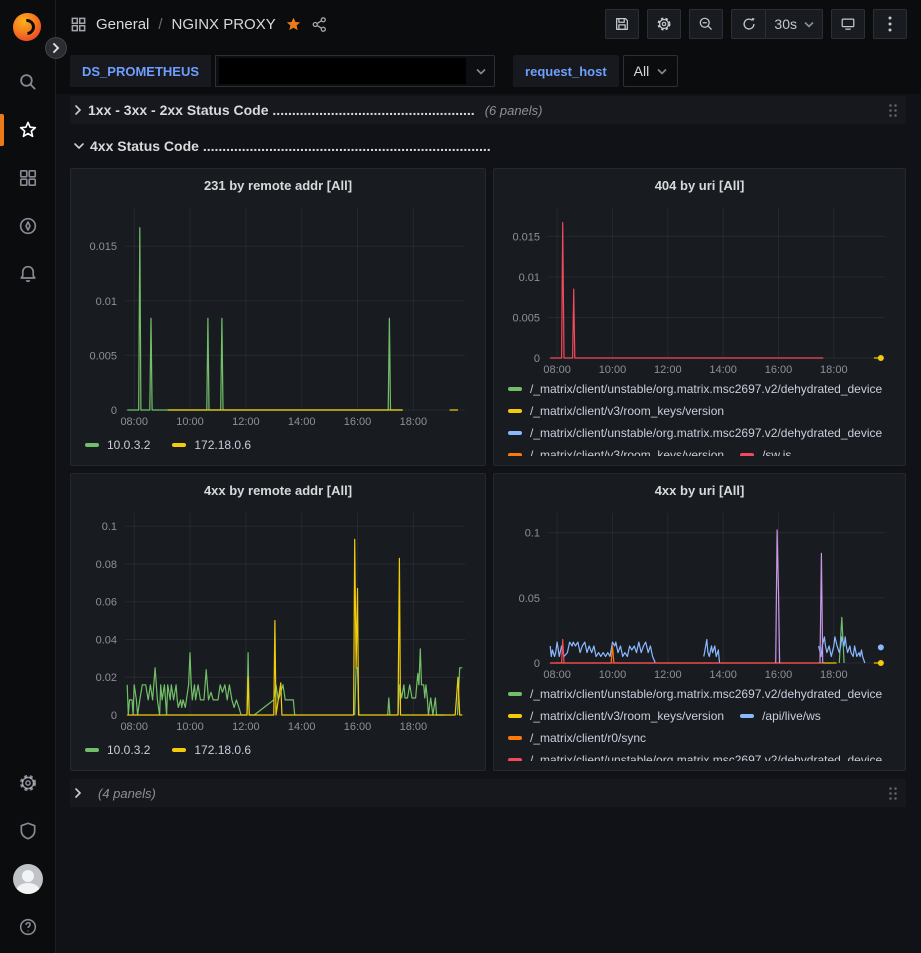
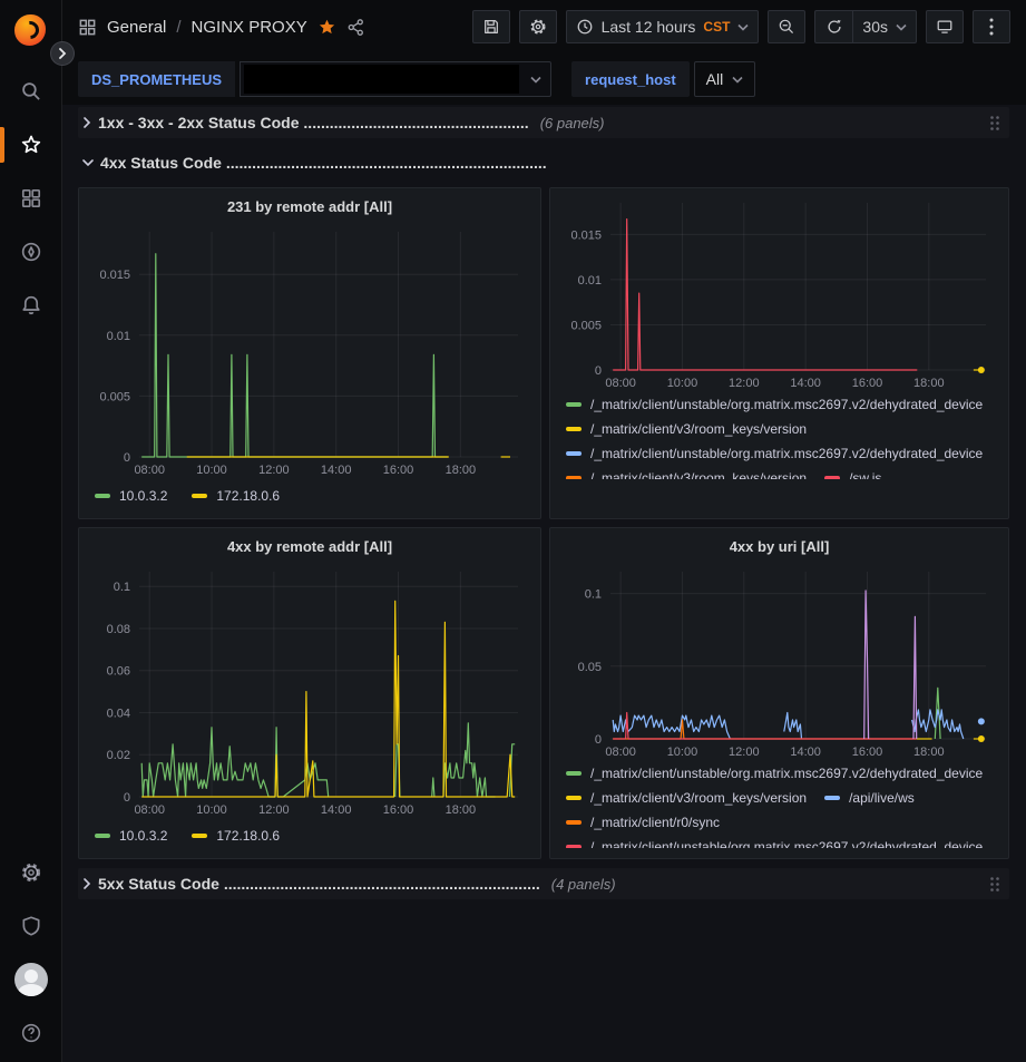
  General
  /
  NGINX PROXY
+ Last 12 hours
+ CST
  30s
  DS_PROMETHEUS
  request_host
  All
  1xx - 3xx - 2xx Status Code ....................................................
  (6 panels)
  4xx Status Code ..........................................................................
  231 by remote addr [All]
  08:00
  10:00
  12:00
  14:00
  16:00
  18:00
  0
  0.005
  0.01
  0.015
  10.0.3.2
  172.18.0.6
- 404 by uri [All]
  08:00
  10:00
  12:00
  14:00
  16:00
  18:00
  0
  0.005
  0.01
  0.015
  /_matrix/client/unstable/org.matrix.msc2697.v2/dehydrated_device
  /_matrix/client/v3/room_keys/version
  /_matrix/client/unstable/org.matrix.msc2697.v2/dehydrated_device
  /_matrix/client/v3/room_keys/version
  /sw.js
  4xx by remote addr [All]
  08:00
  10:00
  12:00
  14:00
  16:00
  18:00
  0
  0.02
  0.04
  0.06
  0.08
  0.1
  10.0.3.2
  172.18.0.6
  4xx by uri [All]
  08:00
  10:00
  12:00
  14:00
  16:00
  18:00
  0
  0.05
  0.1
  /_matrix/client/unstable/org.matrix.msc2697.v2/dehydrated_device
  /_matrix/client/v3/room_keys/version
  /api/live/ws
  /_matrix/client/r0/sync
  /_matrix/client/unstable/org.matrix.msc2697.v2/dehydrated_device
+ 5xx Status Code .........................................................................
  (4 panels)
